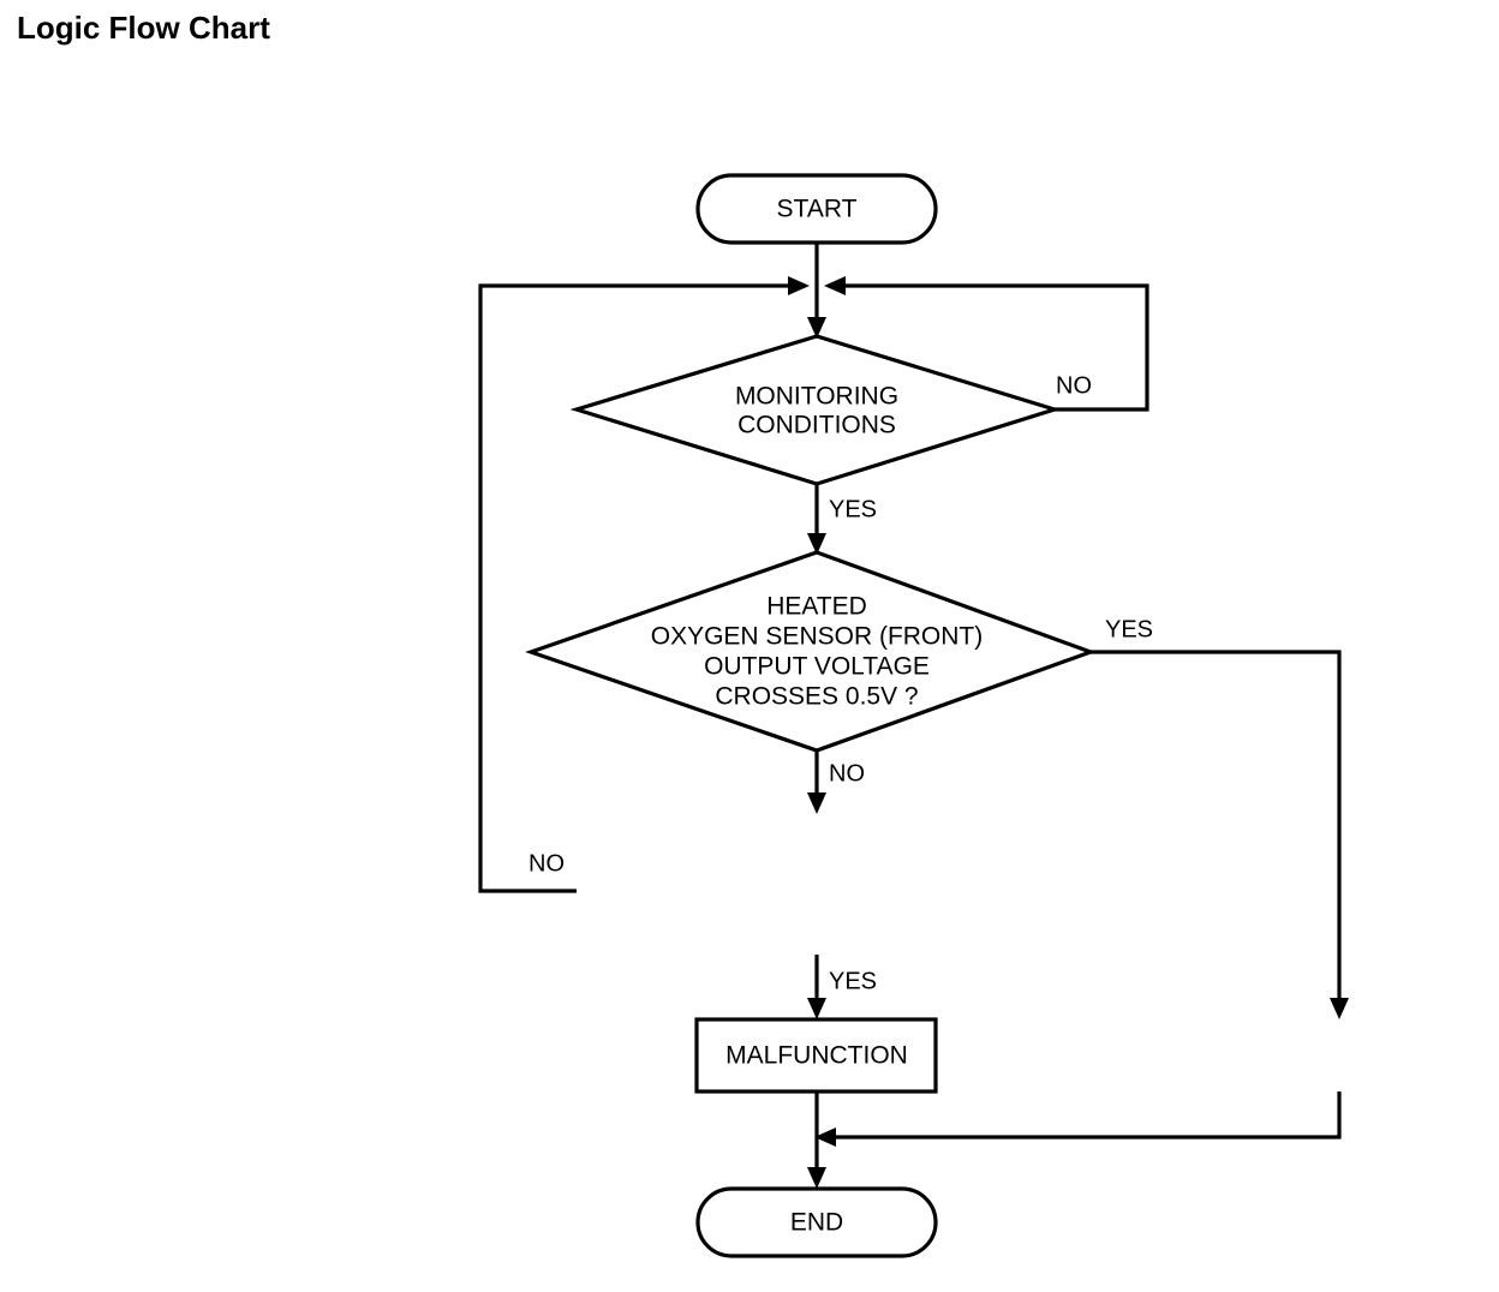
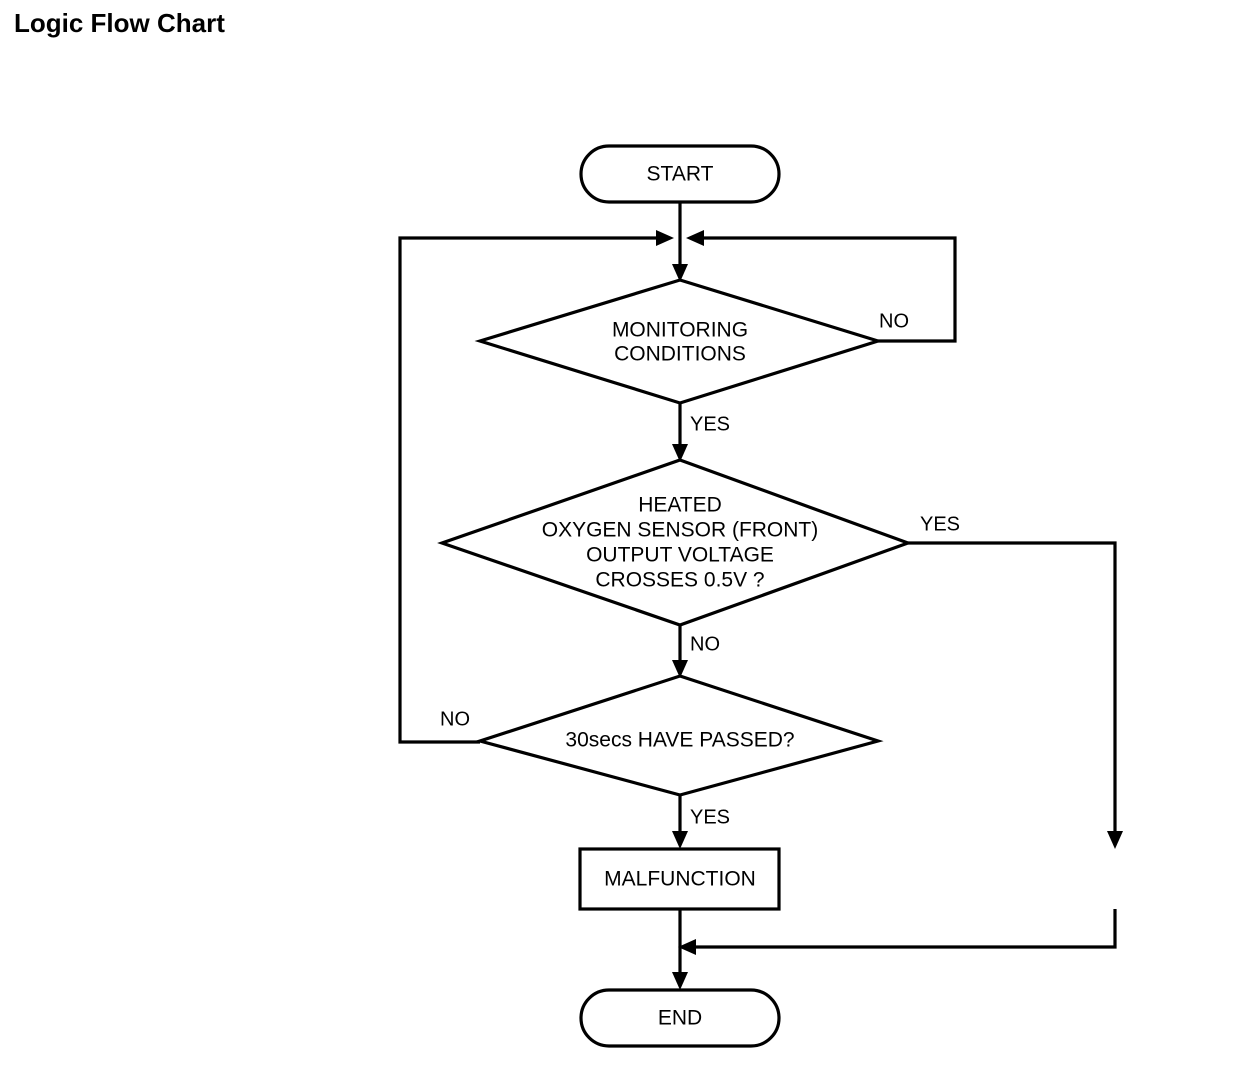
  Logic Flow Chart
  START
  MONITORING
  CONDITIONS
  HEATED
  OXYGEN SENSOR (FRONT)
  OUTPUT VOLTAGE
  CROSSES 0.5V ?
+ 30secs HAVE PASSED?
  MALFUNCTION
  END
  NO
  YES
  YES
  NO
  NO
  YES
